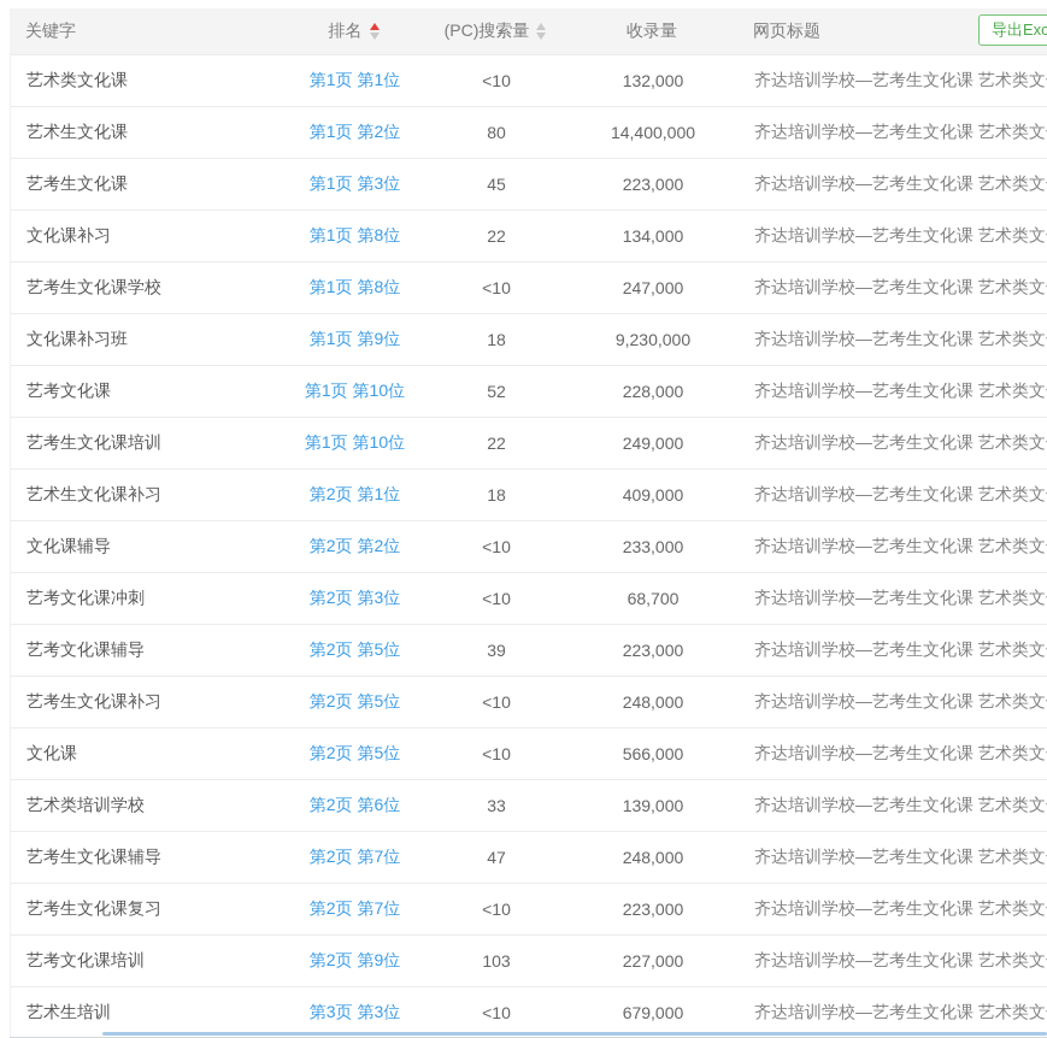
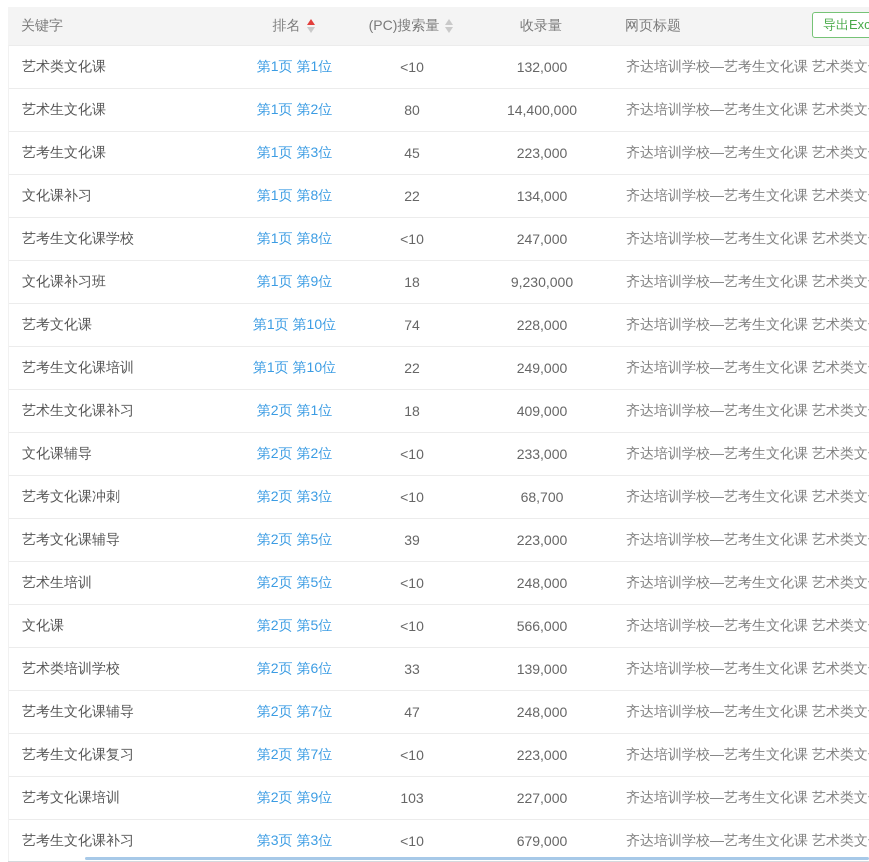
  关键字
  排名
  (PC)搜索量
  收录量
  网页标题
  艺术类文化课
  第1页 第1位
  <10
  132,000
  齐达培训学校—艺考生文化课 艺术类文
  艺术生文化课
  第1页 第2位
  80
  14,400,000
  齐达培训学校—艺考生文化课 艺术类文
  艺考生文化课
  第1页 第3位
  45
  223,000
  齐达培训学校—艺考生文化课 艺术类文
  文化课补习
  第1页 第8位
  22
  134,000
  齐达培训学校—艺考生文化课 艺术类文
  艺考生文化课学校
  第1页 第8位
  <10
  247,000
  齐达培训学校—艺考生文化课 艺术类文
  文化课补习班
  第1页 第9位
  18
  9,230,000
  齐达培训学校—艺考生文化课 艺术类文
  艺考文化课
  第1页 第10位
- 52
+ 74
  228,000
  齐达培训学校—艺考生文化课 艺术类文
  艺考生文化课培训
  第1页 第10位
  22
  249,000
  齐达培训学校—艺考生文化课 艺术类文
  艺术生文化课补习
  第2页 第1位
  18
  409,000
  齐达培训学校—艺考生文化课 艺术类文
  文化课辅导
  第2页 第2位
  <10
  233,000
  齐达培训学校—艺考生文化课 艺术类文
  艺考文化课冲刺
  第2页 第3位
  <10
  68,700
  齐达培训学校—艺考生文化课 艺术类文
  艺考文化课辅导
  第2页 第5位
  39
  223,000
  齐达培训学校—艺考生文化课 艺术类文
- 艺考生文化课补习
+ 艺术生培训
  第2页 第5位
  <10
  248,000
  齐达培训学校—艺考生文化课 艺术类文
  文化课
  第2页 第5位
  <10
  566,000
  齐达培训学校—艺考生文化课 艺术类文
  艺术类培训学校
  第2页 第6位
  33
  139,000
  齐达培训学校—艺考生文化课 艺术类文
  艺考生文化课辅导
  第2页 第7位
  47
  248,000
  齐达培训学校—艺考生文化课 艺术类文
  艺考生文化课复习
  第2页 第7位
  <10
  223,000
  齐达培训学校—艺考生文化课 艺术类文
  艺考文化课培训
  第2页 第9位
  103
  227,000
  齐达培训学校—艺考生文化课 艺术类文
- 艺术生培训
+ 艺考生文化课补习
  第3页 第3位
  <10
  679,000
  齐达培训学校—艺考生文化课 艺术类文
  导出Exc
